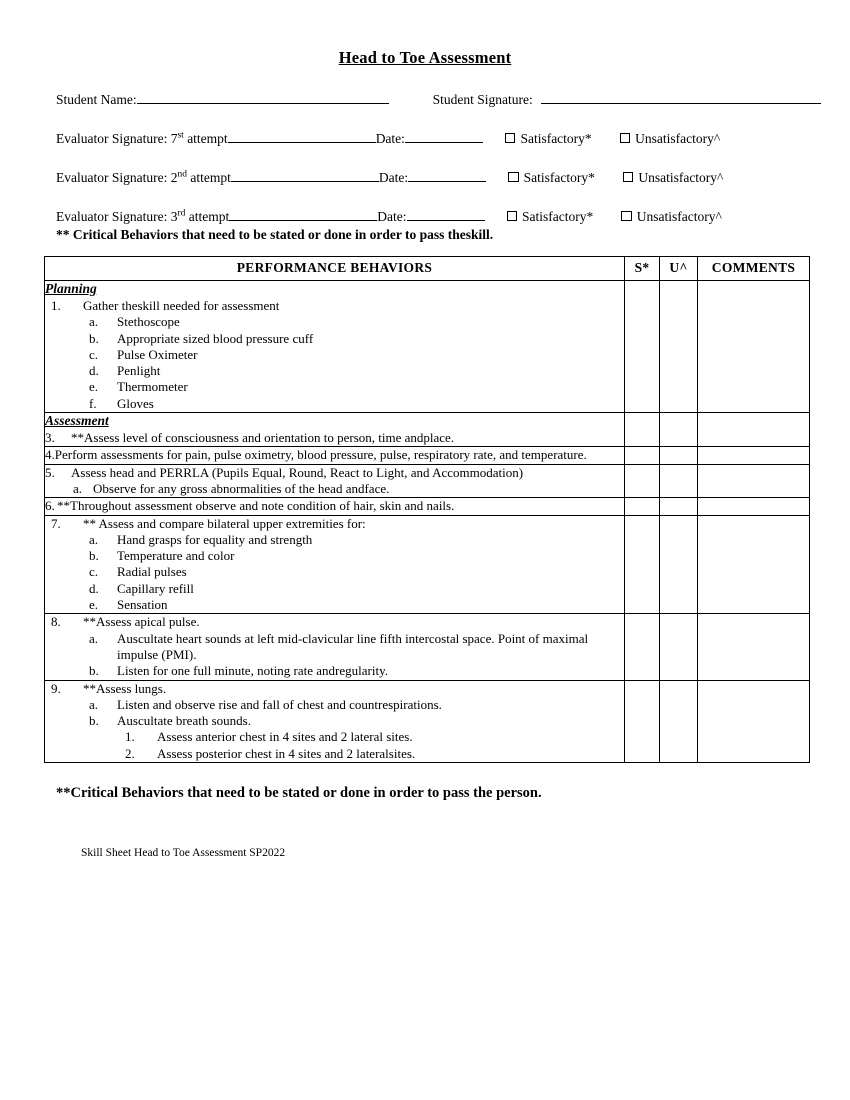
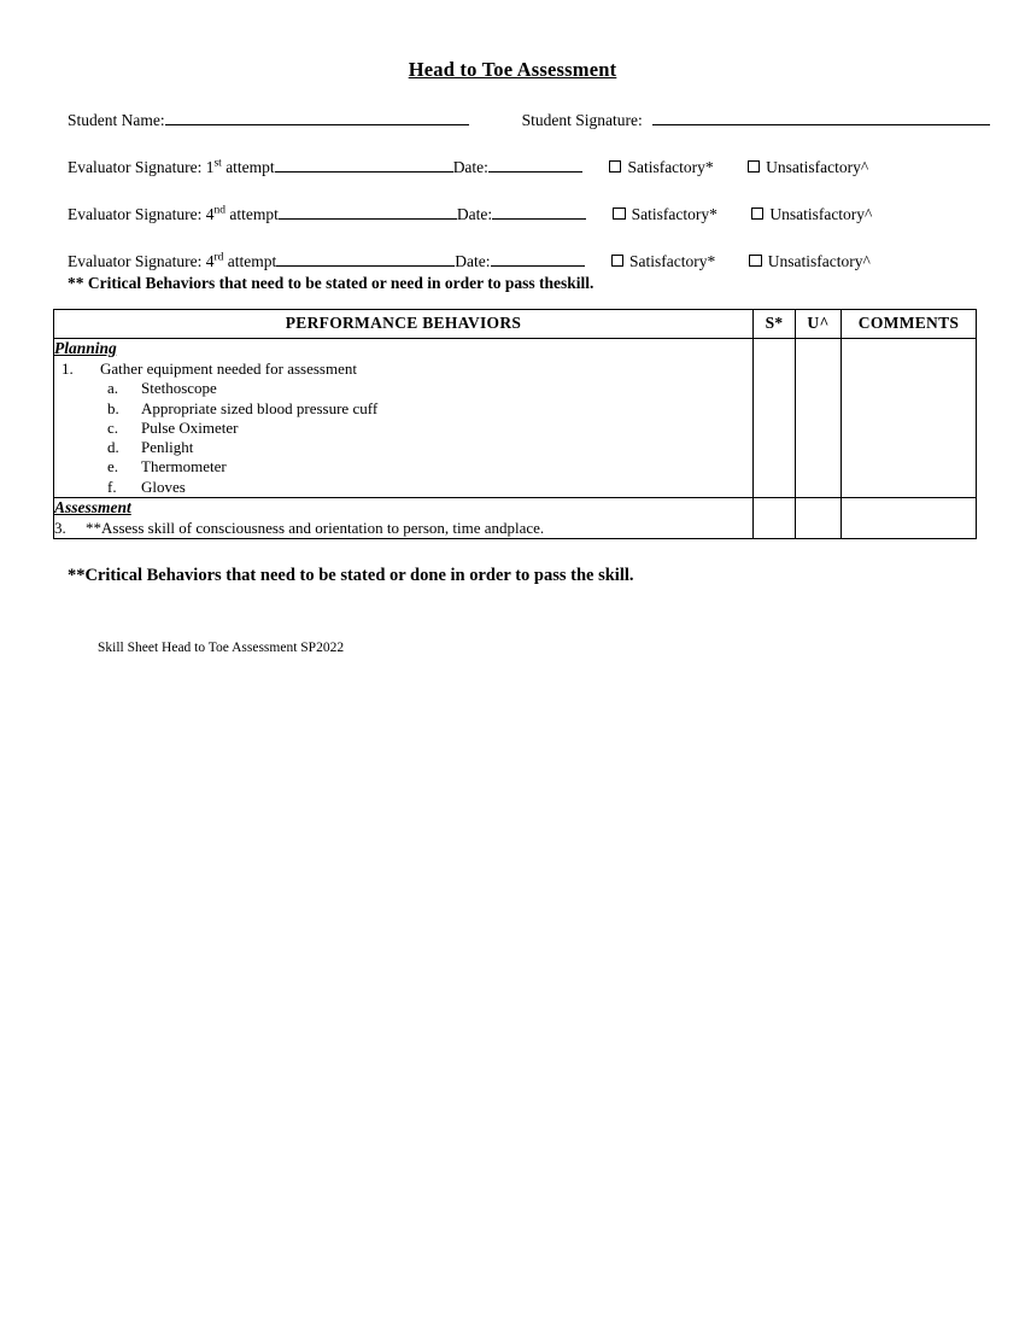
  Head to Toe Assessment
  Student Name:
  Student Signature:
- Evaluator Signature: 7st attempt
+ Evaluator Signature: 1st attempt
  Date:
  Satisfactory*
  Unsatisfactory^
- Evaluator Signature: 2nd attempt
+ Evaluator Signature: 4nd attempt
  Date:
  Satisfactory*
  Unsatisfactory^
- Evaluator Signature: 3rd attempt
+ Evaluator Signature: 4rd attempt
  Date:
  Satisfactory*
  Unsatisfactory^
- ** Critical Behaviors that need to be stated or done in order to pass theskill.
+ ** Critical Behaviors that need to be stated or need in order to pass theskill.
  PERFORMANCE BEHAVIORS	S*	U^	COMMENTS
- Planning 1. Gather theskill needed for assessment a. Stethoscope b. Appropriate sized blood pressure cuff c. Pulse Oximeter d. Penlight e. Thermometer f. Gloves
+ Planning 1. Gather equipment needed for assessment a. Stethoscope b. Appropriate sized blood pressure cuff c. Pulse Oximeter d. Penlight e. Thermometer f. Gloves
- Assessment 3. **Assess level of consciousness and orientation to person, time andplace.
+ Assessment 3. **Assess skill of consciousness and orientation to person, time andplace.
- 4.Perform assessments for pain, pulse oximetry, blood pressure, pulse, respiratory rate, and temperature.
- 5. Assess head and PERRLA (Pupils Equal, Round, React to Light, and Accommodation) a. Observe for any gross abnormalities of the head andface.
- 6. **Throughout assessment observe and note condition of hair, skin and nails.
- 7. ** Assess and compare bilateral upper extremities for: a. Hand grasps for equality and strength b. Temperature and color c. Radial pulses d. Capillary refill e. Sensation
- 8. **Assess apical pulse. a. Auscultate heart sounds at left mid-clavicular line fifth intercostal space. Point of maximal impulse (PMI). b. Listen for one full minute, noting rate andregularity.
- 9. **Assess lungs. a. Listen and observe rise and fall of chest and countrespirations. b. Auscultate breath sounds. 1. Assess anterior chest in 4 sites and 2 lateral sites. 2. Assess posterior chest in 4 sites and 2 lateralsites.
- **Critical Behaviors that need to be stated or done in order to pass the person.
+ **Critical Behaviors that need to be stated or done in order to pass the skill.
  Skill Sheet Head to Toe Assessment SP2022
